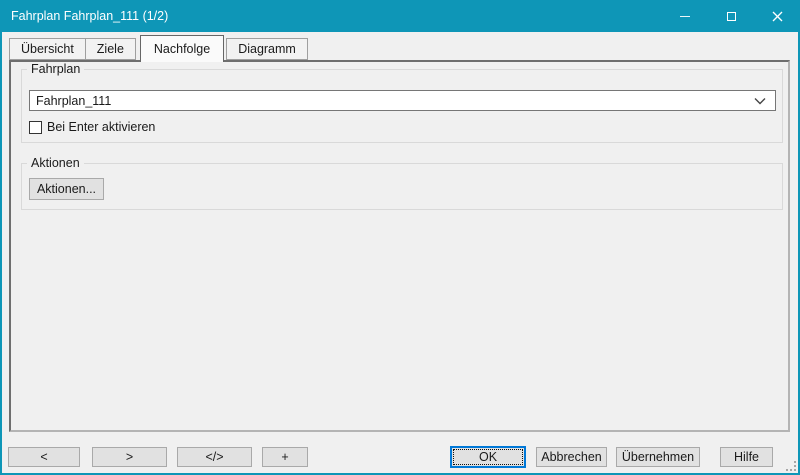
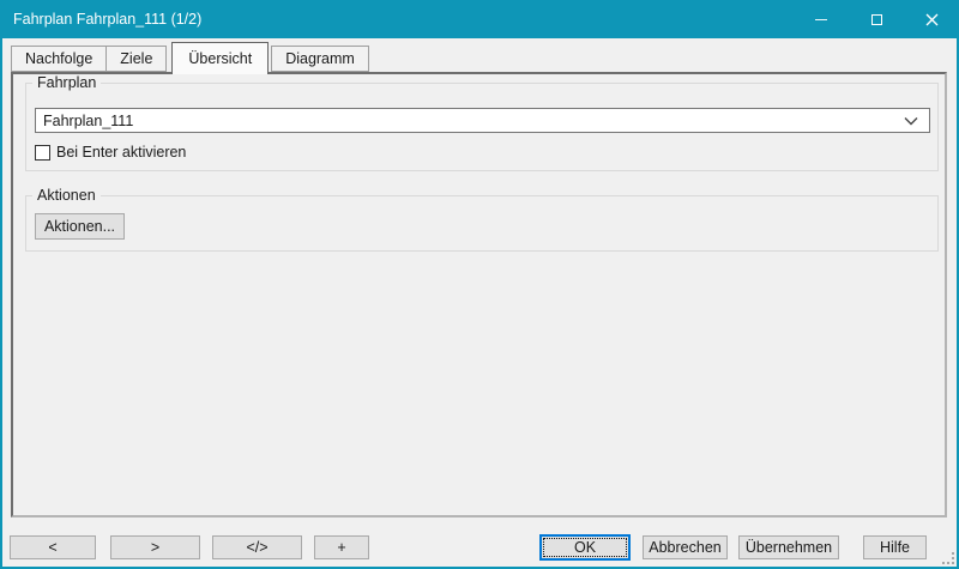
  Fahrplan Fahrplan_111 (1/2)
- Übersicht
+ Nachfolge
  Ziele
- Nachfolge
+ Übersicht
  Diagramm
  Fahrplan
  Fahrplan_111
  Bei Enter aktivieren
  Aktionen
  Aktionen...
  <
  >
  </>
  +
  OK
  Abbrechen
  Übernehmen
  Hilfe
